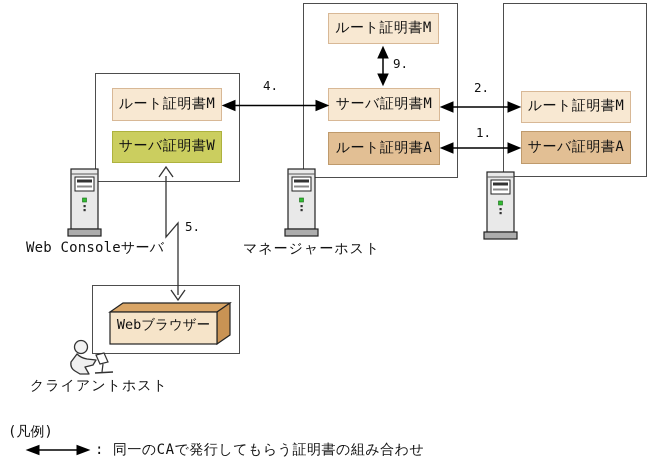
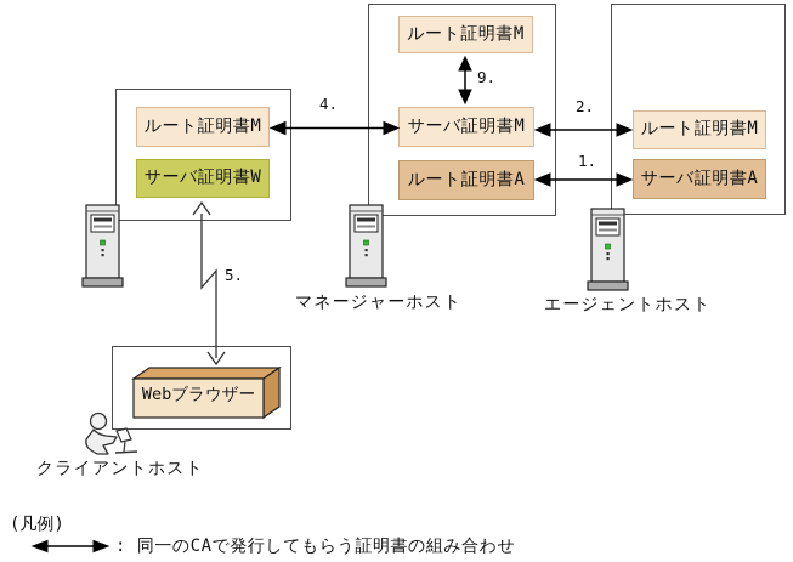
  ルート証明書M
  サーバ証明書W
  ルート証明書M
  サーバ証明書M
  ルート証明書A
  ルート証明書M
  サーバ証明書A
  4.
  2.
  1.
  9.
  5.
- Web Consoleサーバ
  マネージャーホスト
+ エージェントホスト
  クライアントホスト
  Webブラウザー
  (凡例)
  : 同一のCAで発行してもらう証明書の組み合わせ
